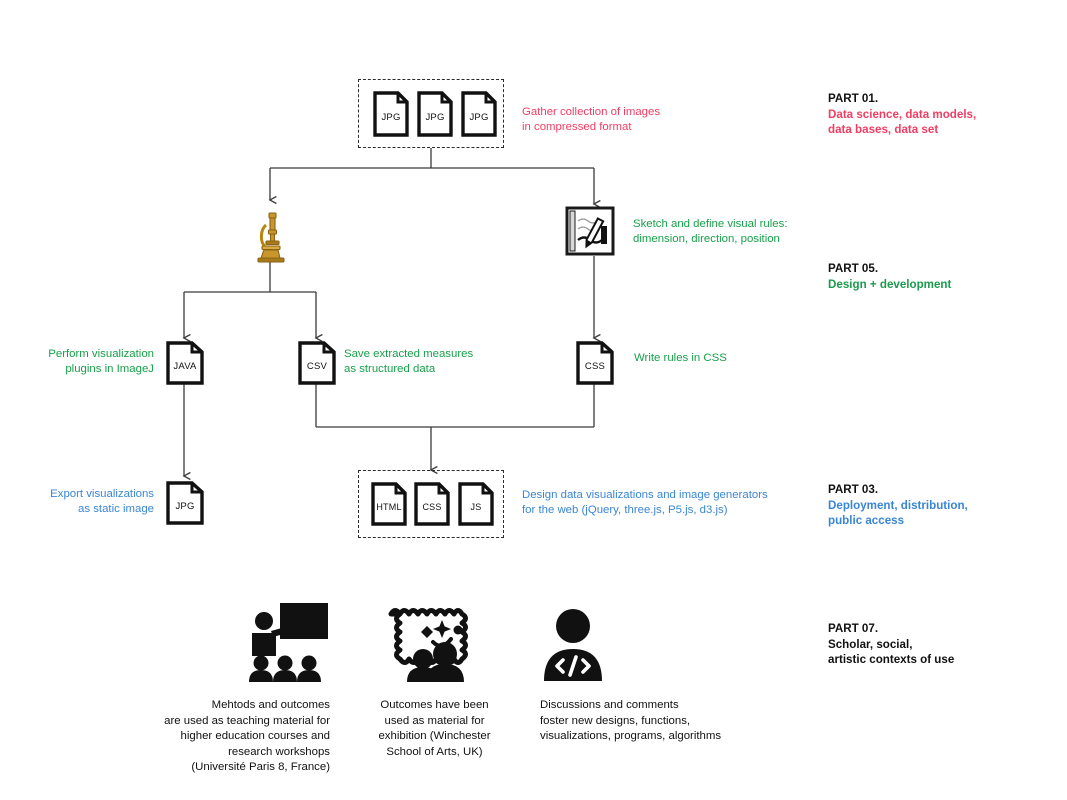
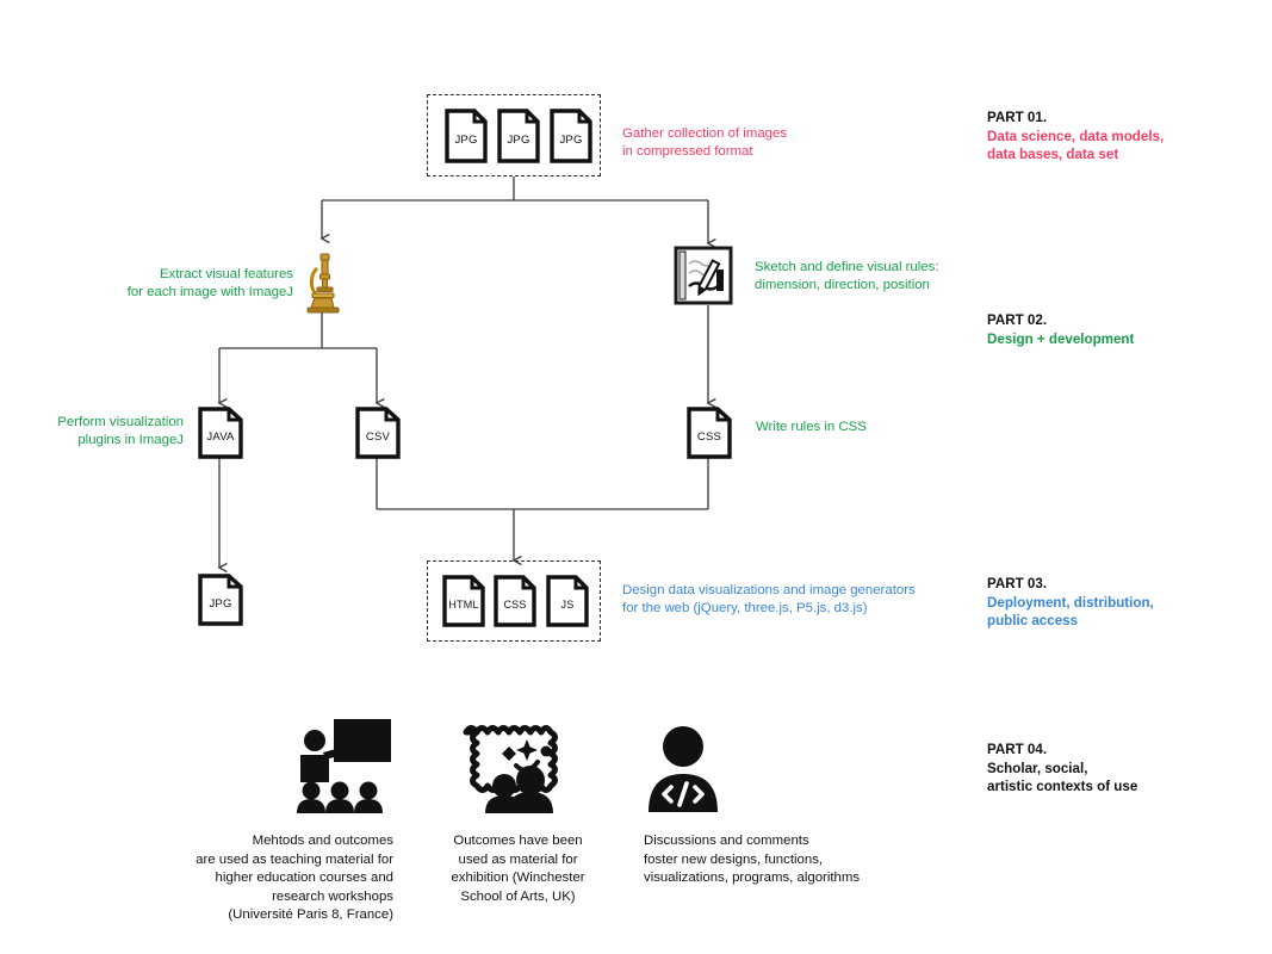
  JPG
  JPG
  JPG
  Gather collection of images
  in compressed format
  PART 01.
  Data science, data models,
  data bases, data set
+ Extract visual features
+ for each image with ImageJ
  Sketch and define visual rules:
  dimension, direction, position
- PART 05.
+ PART 02.
  Design + development
  JAVA
  Perform visualization
  plugins in ImageJ
  CSV
- Save extracted measures
- as structured data
  CSS
  Write rules in CSS
  JPG
- Export visualizations
- as static image
  HTML
  CSS
  JS
  Design data visualizations and image generators
  for the web (jQuery, three.js, P5.js, d3.js)
  PART 03.
  Deployment, distribution,
  public access
- PART 07.
+ PART 04.
  Scholar, social,
  artistic contexts of use
  Mehtods and outcomes
  are used as teaching material for
  higher education courses and
  research workshops
  (Université Paris 8, France)
  Outcomes have been
  used as material for
  exhibition (Winchester
  School of Arts, UK)
  Discussions and comments
  foster new designs, functions,
  visualizations, programs, algorithms
